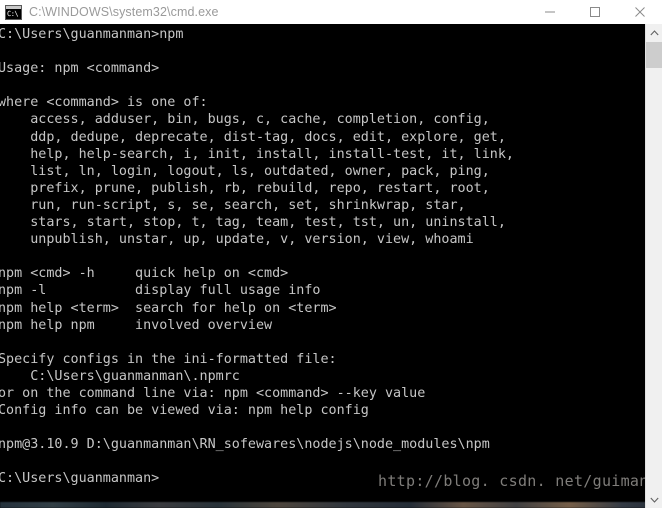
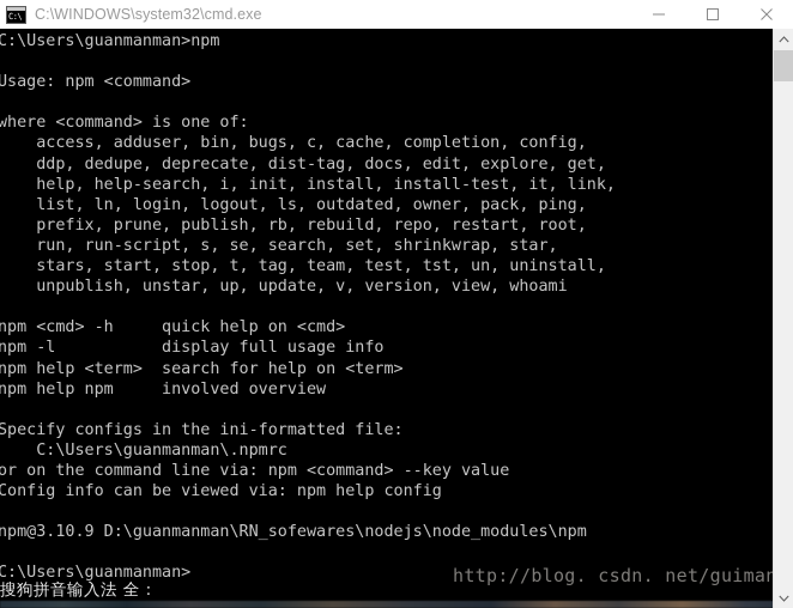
  C:\
  C:\WINDOWS\system32\cmd.exe
  C:\Users\guanmanman>npm
  Usage: npm <command>
  where <command> is one of:
  access, adduser, bin, bugs, c, cache, completion, config,
  ddp, dedupe, deprecate, dist-tag, docs, edit, explore, get,
  help, help-search, i, init, install, install-test, it, link,
  list, ln, login, logout, ls, outdated, owner, pack, ping,
  prefix, prune, publish, rb, rebuild, repo, restart, root,
  run, run-script, s, se, search, set, shrinkwrap, star,
  stars, start, stop, t, tag, team, test, tst, un, uninstall,
  unpublish, unstar, up, update, v, version, view, whoami
  npm <cmd> -h quick help on <cmd>
  npm -l display full usage info
  npm help <term> search for help on <term>
  npm help npm involved overview
  Specify configs in the ini-formatted file:
  C:\Users\guanmanman\.npmrc
  or on the command line via: npm <command> --key value
  Config info can be viewed via: npm help config
  npm@3.10.9 D:\guanmanman\RN_sofewares\nodejs\node_modules\npm
  C:\Users\guanmanman>
  http://blog. csdn. net/guiman
+ 搜狗拼音输入法 全 :
